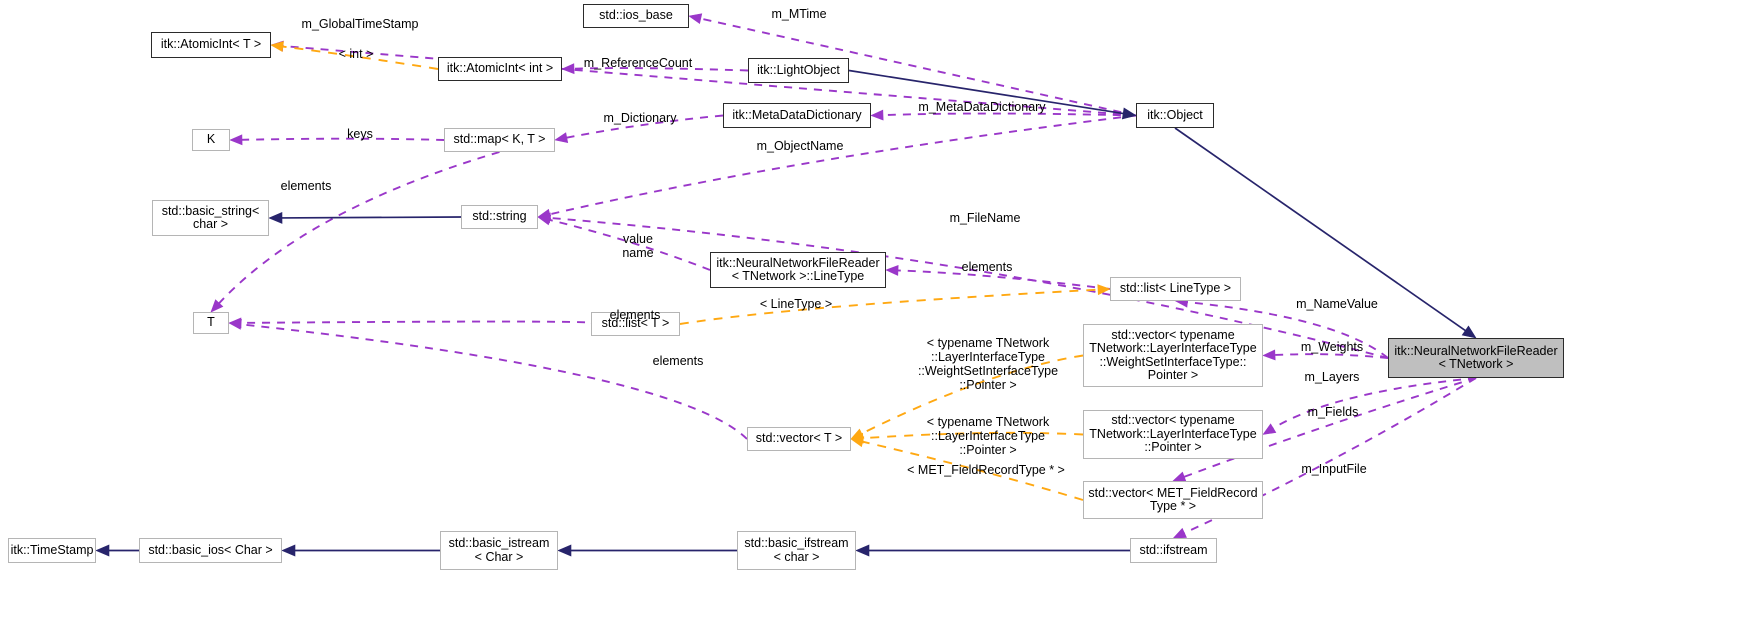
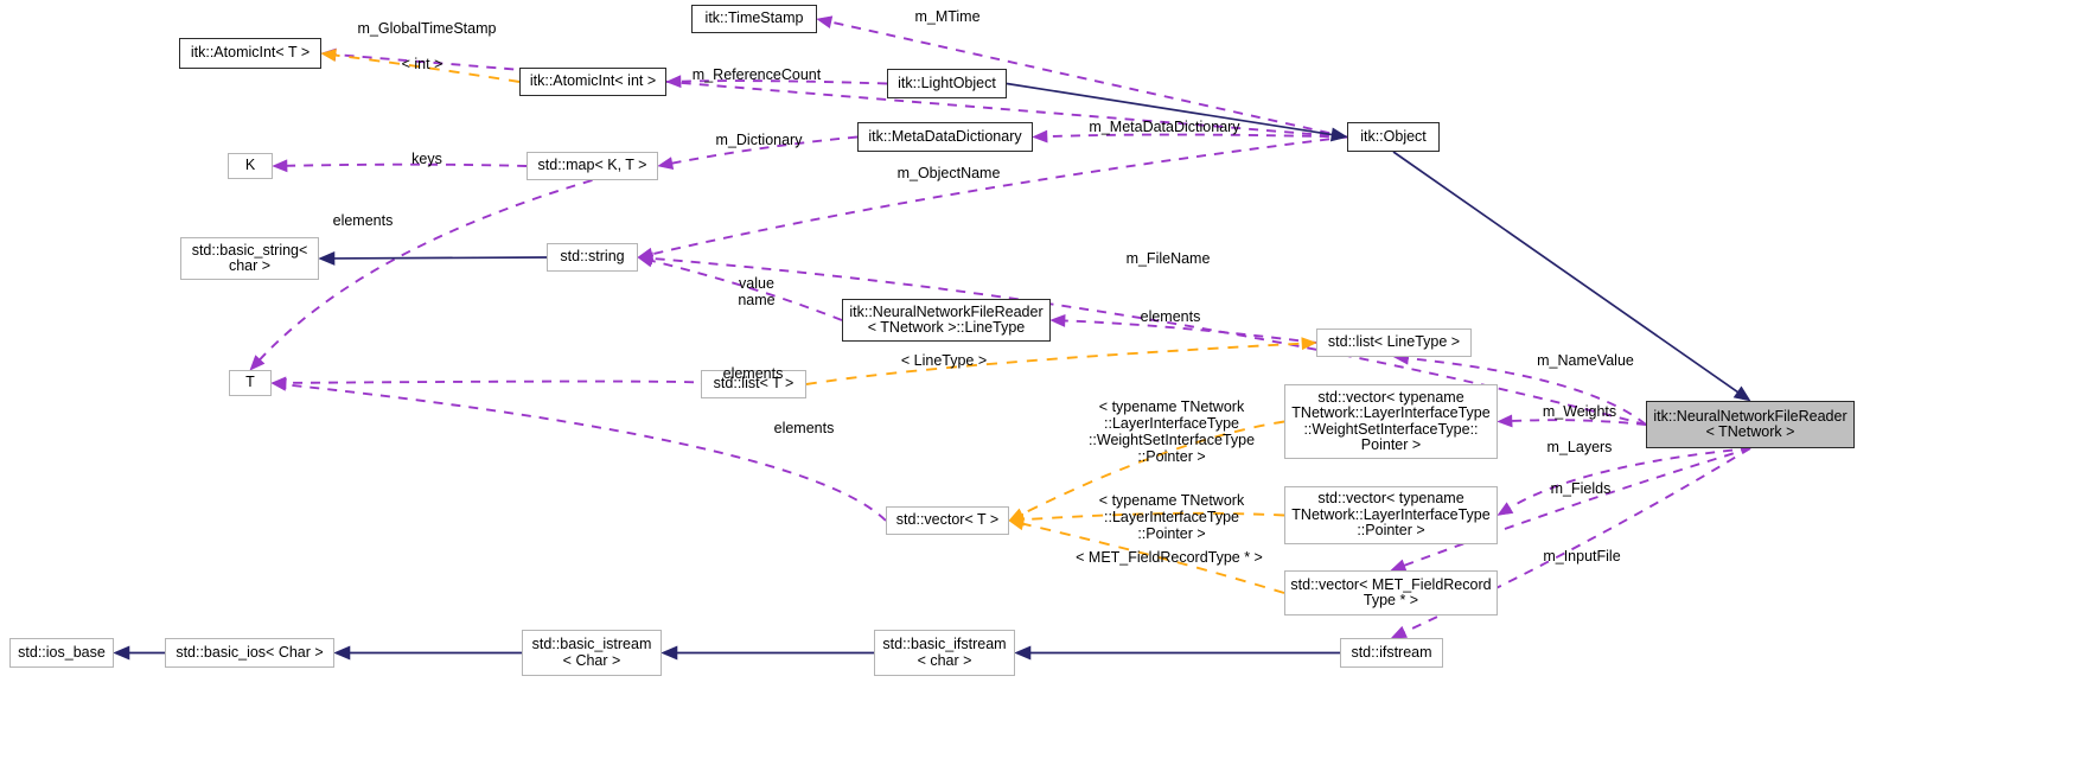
  itk::AtomicInt< T >
- std::ios_base
+ itk::TimeStamp
  itk::AtomicInt< int >
  itk::LightObject
  itk::MetaDataDictionary
  itk::Object
  K
  std::map< K, T >
  std::basic_string<
  char >
  std::string
  itk::NeuralNetworkFileReader
  < TNetwork >::LineType
  std::list< LineType >
  T
  std::list< T >
  std::vector< typename
  TNetwork::LayerInterfaceType
  ::WeightSetInterfaceType::
  Pointer >
  itk::NeuralNetworkFileReader
  < TNetwork >
  std::vector< T >
  std::vector< typename
  TNetwork::LayerInterfaceType
  ::Pointer >
  std::vector< MET_FieldRecord
  Type * >
- itk::TimeStamp
+ std::ios_base
  std::basic_ios< Char >
  std::basic_istream
  < Char >
  std::basic_ifstream
  < char >
  std::ifstream
  m_GlobalTimeStamp
  m_MTime
  < int >
  m_ReferenceCount
  m_MetaDataDictionary
  m_Dictionary
  keys
  m_ObjectName
  elements
  m_FileName
  value
  name
  elements
  < LineType >
  m_NameValue
  elements
  < typename TNetwork
  ::LayerInterfaceType
  ::WeightSetInterfaceType
  ::Pointer >
  m_Weights
  elements
  m_Layers
  < typename TNetwork
  ::LayerInterfaceType
  ::Pointer >
  m_Fields
  < MET_FieldRecordType * >
  m_InputFile
